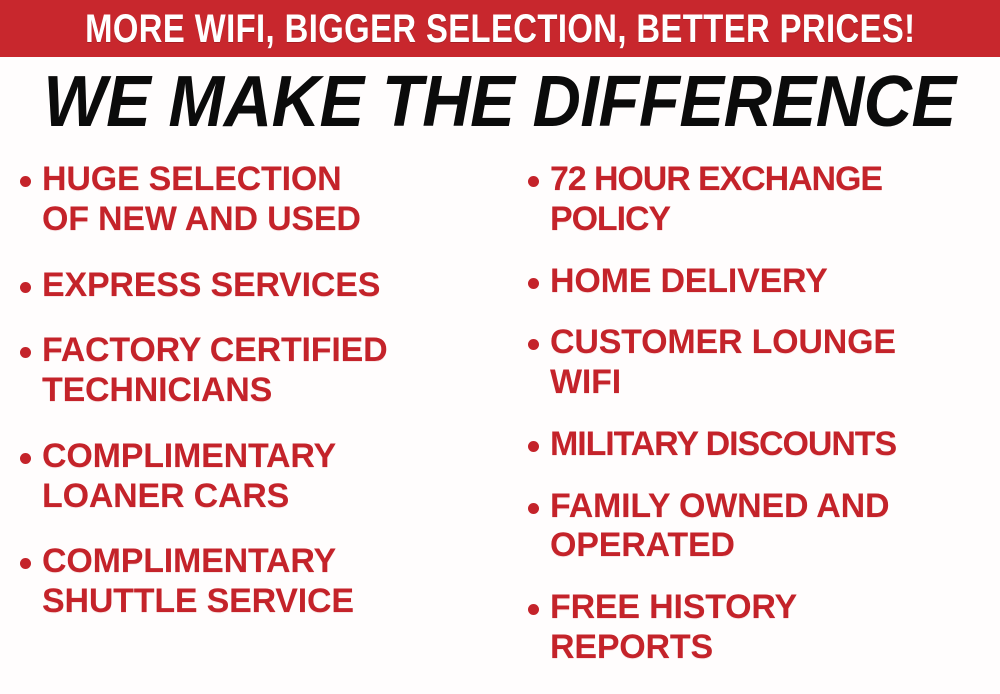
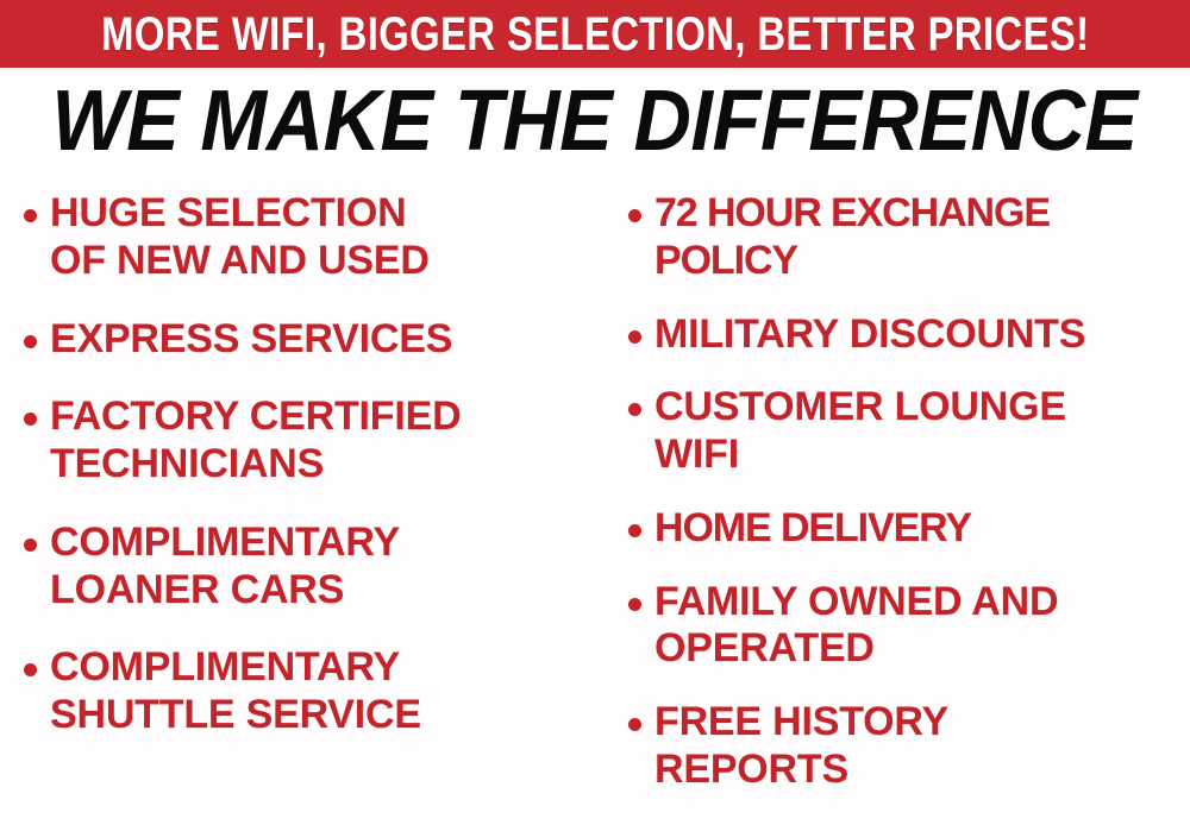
  MORE WIFI, BIGGER SELECTION, BETTER PRICES!
  WE MAKE THE DIFFERENCE
  HUGE SELECTION
  OF NEW AND USED
  EXPRESS SERVICES
  FACTORY CERTIFIED
  TECHNICIANS
  COMPLIMENTARY
  LOANER CARS
  COMPLIMENTARY
  SHUTTLE SERVICE
  72 HOUR EXCHANGE
  POLICY
- HOME DELIVERY
+ MILITARY DISCOUNTS
  CUSTOMER LOUNGE
  WIFI
- MILITARY DISCOUNTS
+ HOME DELIVERY
  FAMILY OWNED AND
  OPERATED
  FREE HISTORY
  REPORTS
